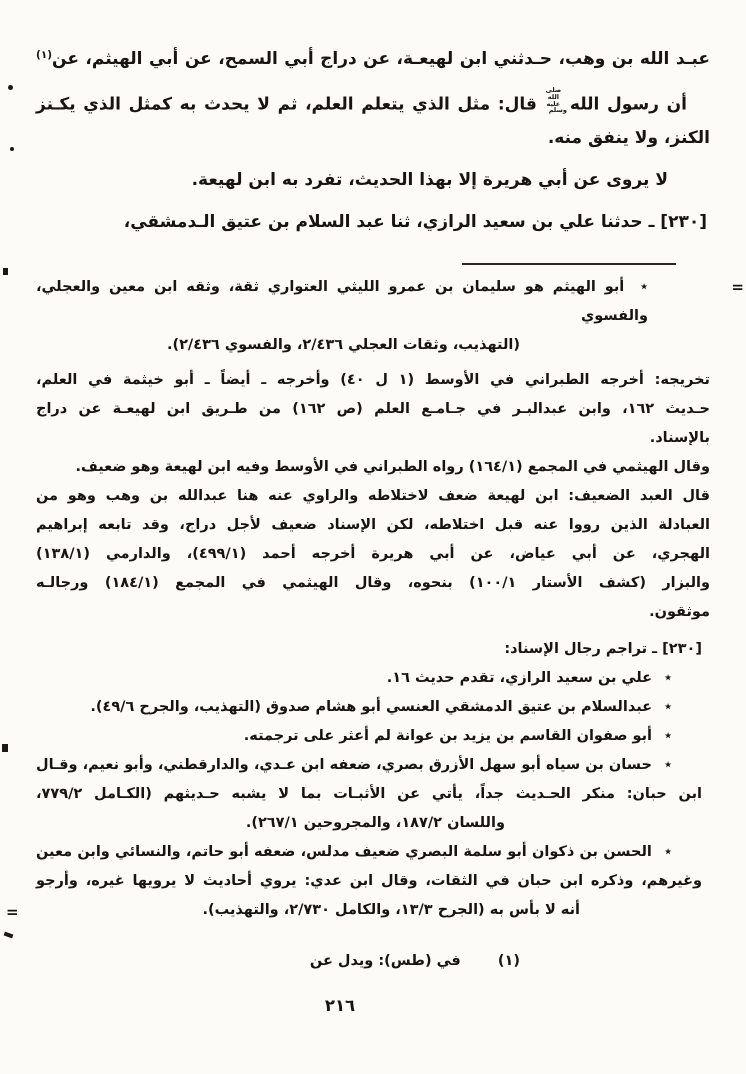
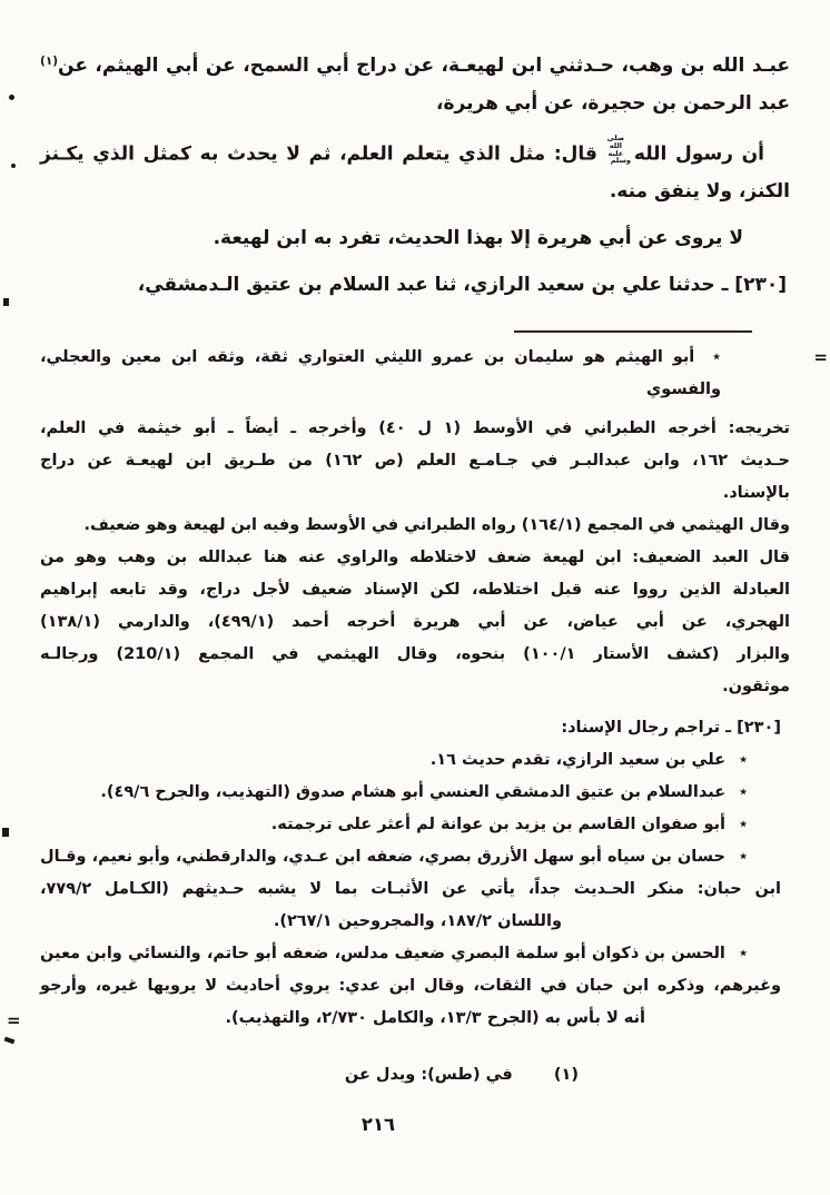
  عبـد الله بن وهب، حـدثني ابن لهيعـة، عن دراج أبي السمح، عن أبي الهيثم، عن(١)
+ عبد الرحمن بن حجيرة، عن أبي هريرة،
  أن رسول اللهصلى الله عليه وسلمقال: مثل الذي يتعلم العلم، ثم لا يحدث به كمثل الذي يكـنز
  الكنز، ولا ينفق منه.
  لا يروى عن أبي هريرة إلا بهذا الحديث، تفرد به ابن لهيعة.
  [٢٣٠] ـ حدثنا علي بن سعيد الرازي، ثنا عبد السلام بن عتيق الـدمشقي،
  =
  ٭ أبو الهيثم هو سليمان بن عمرو الليثي العتواري ثقة، وثقه ابن معين والعجلي، والفسوي
- (التهذيب، وثقات العجلي ٢/٤٣٦، والفسوي ٢/٤٣٦).
  تخريجه: أخرجه الطبراني في الأوسط (١ ل ٤٠) وأخرجه ـ أيضاً ـ أبو خيثمة في العلم،
  حـديث ١٦٢، وابن عبدالبـر في جـامـع العلم (ص ١٦٢) من طـريق ابن لهيعـة عن دراج
  بالإسناد.
  وقال الهيثمي في المجمع (١٦٤/١) رواه الطبراني في الأوسط وفيه ابن لهيعة وهو ضعيف.
  قال العبد الضعيف: ابن لهيعة ضعف لاختلاطه والراوي عنه هنا عبدالله بن وهب وهو من
  العبادلة الذين رووا عنه قبل اختلاطه، لكن الإسناد ضعيف لأجل دراج، وقد تابعه إبراهيم
  الهجري، عن أبي عياض، عن أبي هريرة أخرجه أحمد (٤٩٩/١)، والدارمي (١٣٨/١)
- والبزار (كشف الأستار ١٠٠/١) بنحوه، وقال الهيثمي في المجمع (١٨٤/١) ورجالـه
+ والبزار (كشف الأستار ١٠٠/١) بنحوه، وقال الهيثمي في المجمع (210/١) ورجالـه
  موثقون.
  [٢٣٠] ـ تراجم رجال الإسناد:
  ٭ علي بن سعيد الرازي، تقدم حديث ١٦.
  ٭ عبدالسلام بن عتيق الدمشقي العنسي أبو هشام صدوق (التهذيب، والجرح ٤٩/٦).
  ٭ أبو صفوان القاسم بن يزيد بن عوانة لم أعثر على ترجمته.
  ٭ حسان بن سياه أبو سهل الأزرق بصري، ضعفه ابن عـدي، والدارقطني، وأبو نعيم، وقـال
  ابن حبان: منكر الحـديث جداً، يأتي عن الأثبـات بما لا يشبه حـديثهم (الكـامل ٧٧٩/٢،
  واللسان ١٨٧/٢، والمجروحين ٢٦٧/١).
  ٭ الحسن بن ذكوان أبو سلمة البصري ضعيف مدلس، ضعفه أبو حاتم، والنسائي وابن معين
  وغيرهم، وذكره ابن حبان في الثقات، وقال ابن عدي: يروي أحاديث لا يرويها غيره، وأرجو
  =
  أنه لا بأس به (الجرح ١٣/٣، والكامل ٢/٧٣٠، والتهذيب).
  (١) في (طس): ويدل عن
  ٢١٦
